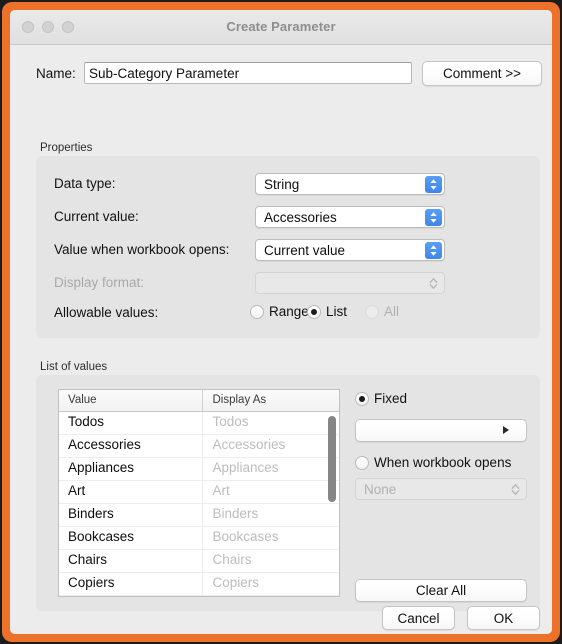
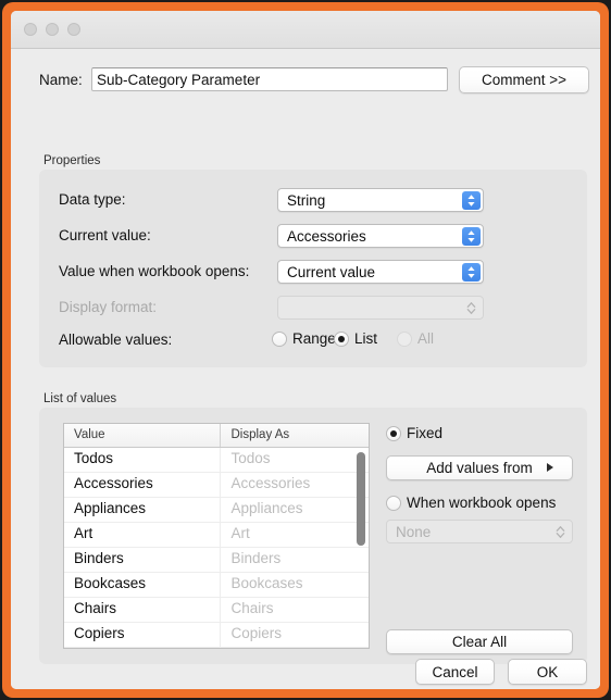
- Create Parameter
  Name:
  Sub-Category Parameter
  Comment >>
  Properties
  Data type:
  String
  Current value:
  Accessories
  Value when workbook opens:
  Current value
  Display format:
  Allowable values:
  Range
  List
  All
  List of values
  Value
  Display As
  Todos
  Todos
  Accessories
  Accessories
  Appliances
  Appliances
  Art
  Art
  Binders
  Binders
  Bookcases
  Bookcases
  Chairs
  Chairs
  Copiers
  Copiers
  Fixed
+ Add values from
  When workbook opens
  None
  Clear All
  Cancel
  OK
